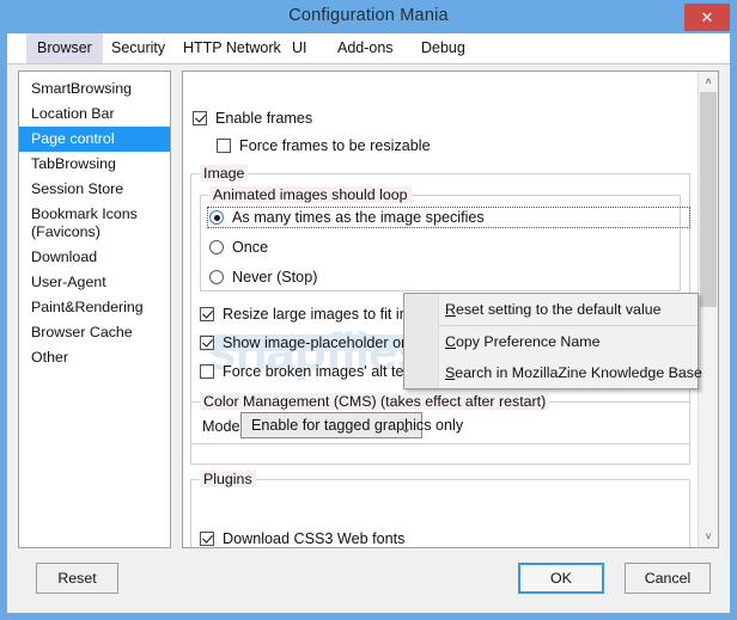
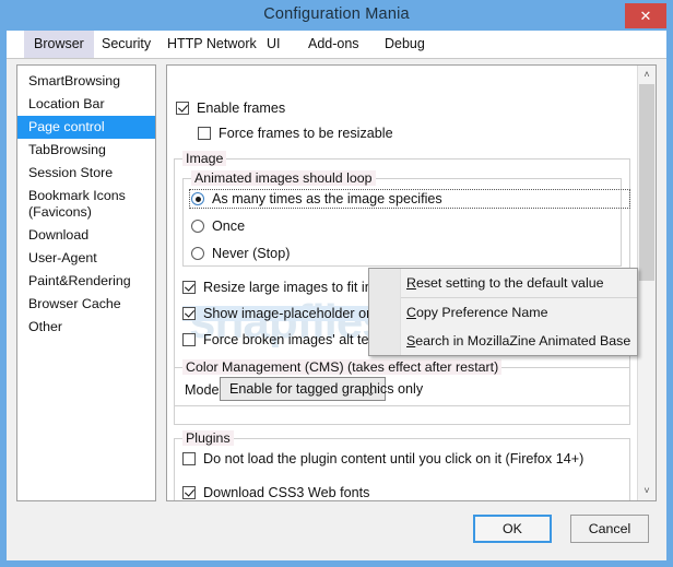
  Configuration Mania
  ✕
  Browser
  Security
  HTTP Network
  UI
  Add-ons
  Debug
  SmartBrowsing
  Location Bar
  Page control
  TabBrowsing
  Session Store
  Bookmark Icons
  (Favicons)
  Download
  User-Agent
  Paint&Rendering
  Browser Cache
  Other
  snapfile
  Enable frames
  Force frames to be resizable
  Image
  Animated images should loop
  As many times as the image specifies
  Once
  Never (Stop)
  Color Management (CMS) (takes effect after restart)
  Mode
  Enable for tagged graphics only
  ⌄
  Plugins
+ Do not load the plugin content until you click on it (Firefox 14+)
  Download CSS3 Web fonts
  ˄
  ˅
  Reset setting to the default value
  Copy Preference Name
- Search in MozillaZine Knowledge Base
+ Search in MozillaZine Animated Base
- Reset
  OK
  Cancel
